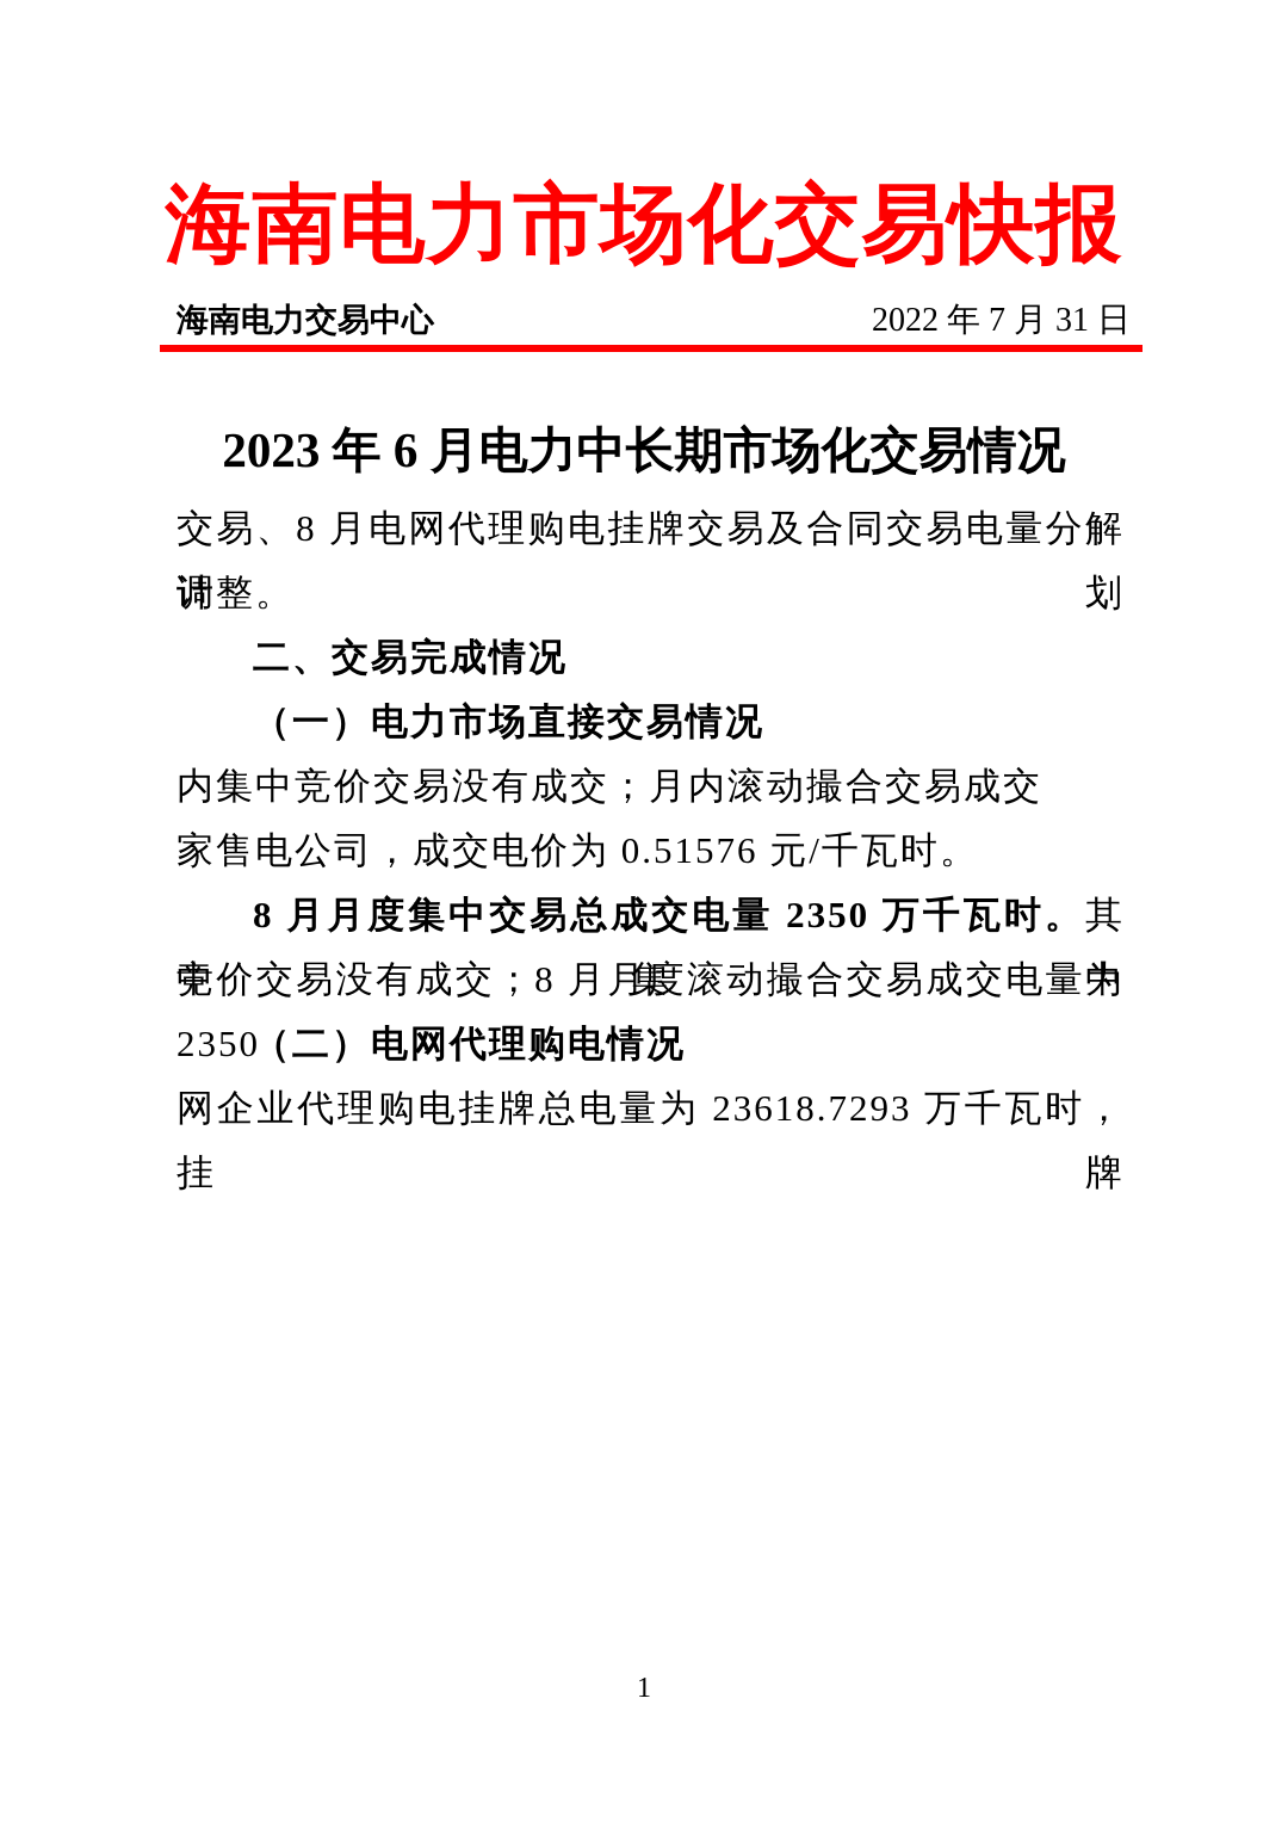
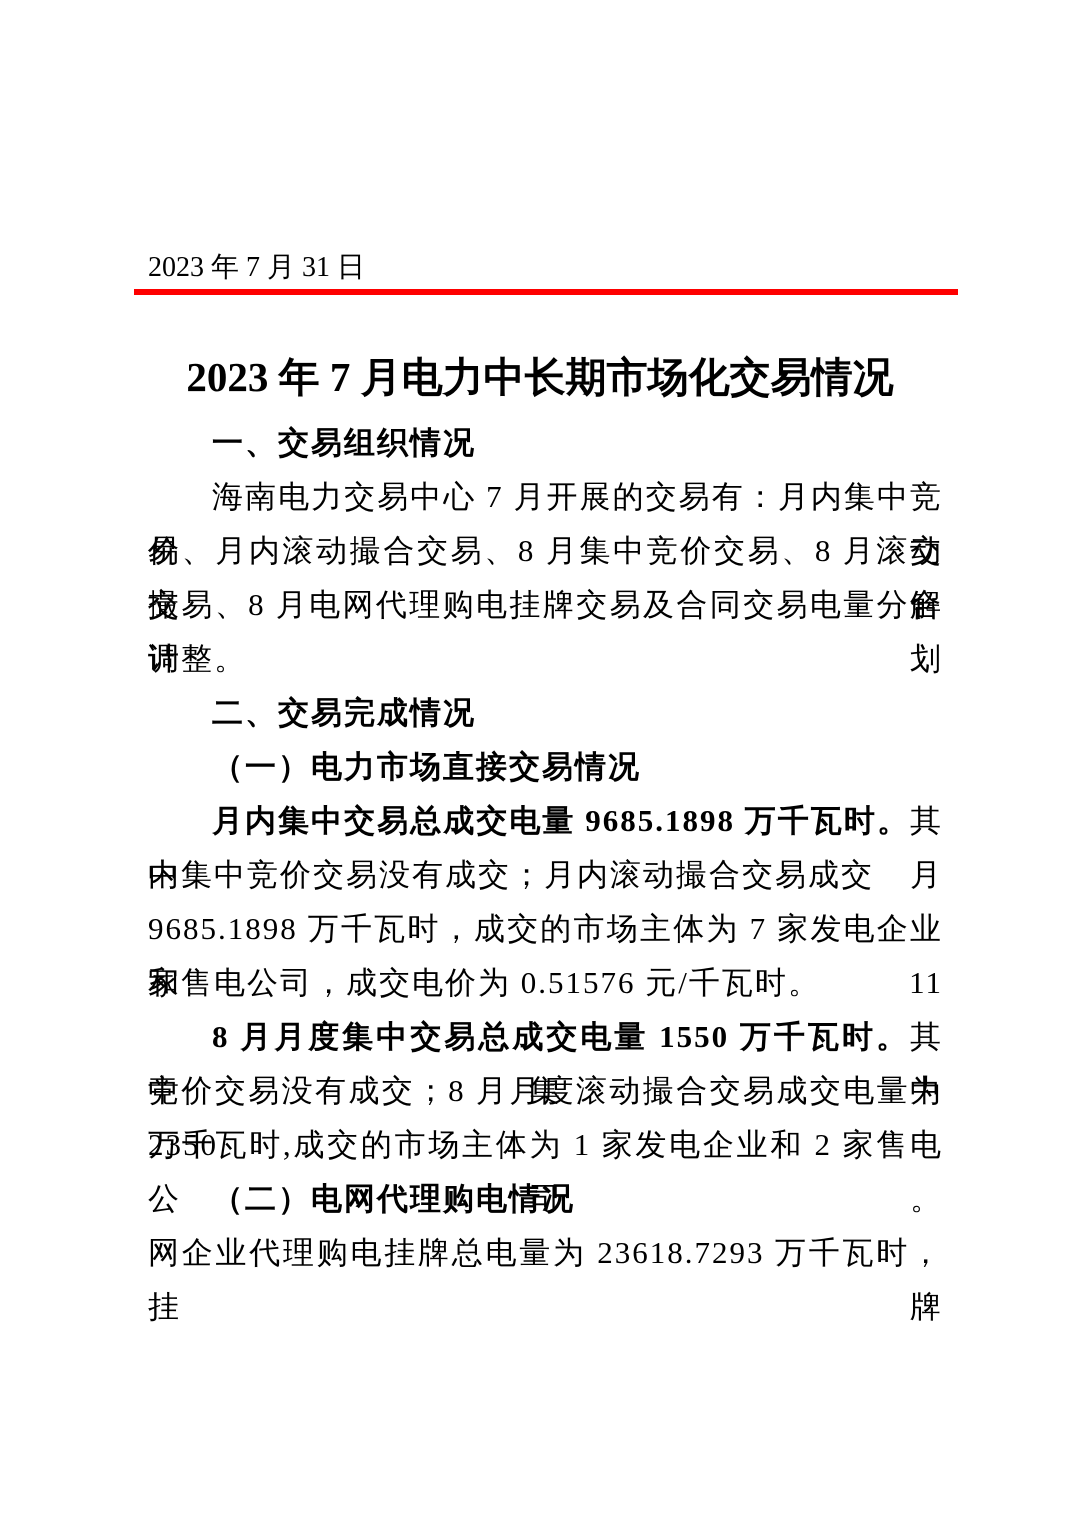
- 海南电力市场化交易快报
- 海南电力交易中心
- 2022 年 7 月 31 日
+ 2023 年 7 月 31 日
- 2023 年 6 月电力中长期市场化交易情况
+ 2023 年 7 月电力中长期市场化交易情况
+ 一、交易组织情况
+ 海南电力交易中心 7 月开展的交易有：月内集中竞价交
+ 易、月内滚动撮合交易、8 月集中竞价交易、8 月滚动撮合
  交易、8 月电网代理购电挂牌交易及合同交易电量分解计划
  调整。
  二、交易完成情况
  （一）电力市场直接交易情况
+ 月内集中交易总成交电量 9685.1898 万千瓦时。其中月
  内集中竞价交易没有成交；月内滚动撮合交易成交
+ 9685.1898 万千瓦时，成交的市场主体为 7 家发电企业和 11
  家售电公司，成交电价为 0.51576 元/千瓦时。
- 8 月月度集中交易总成交电量 2350 万千瓦时。其中集中
+ 8 月月度集中交易总成交电量 1550 万千瓦时。其中集中
  竞价交易没有成交；8 月月度滚动撮合交易成交电量为 2350
+ 万千瓦时,成交的市场主体为 1 家发电企业和 2 家售电公司。
  （二）电网代理购电情况
  网企业代理购电挂牌总电量为 23618.7293 万千瓦时，挂牌
- 1
